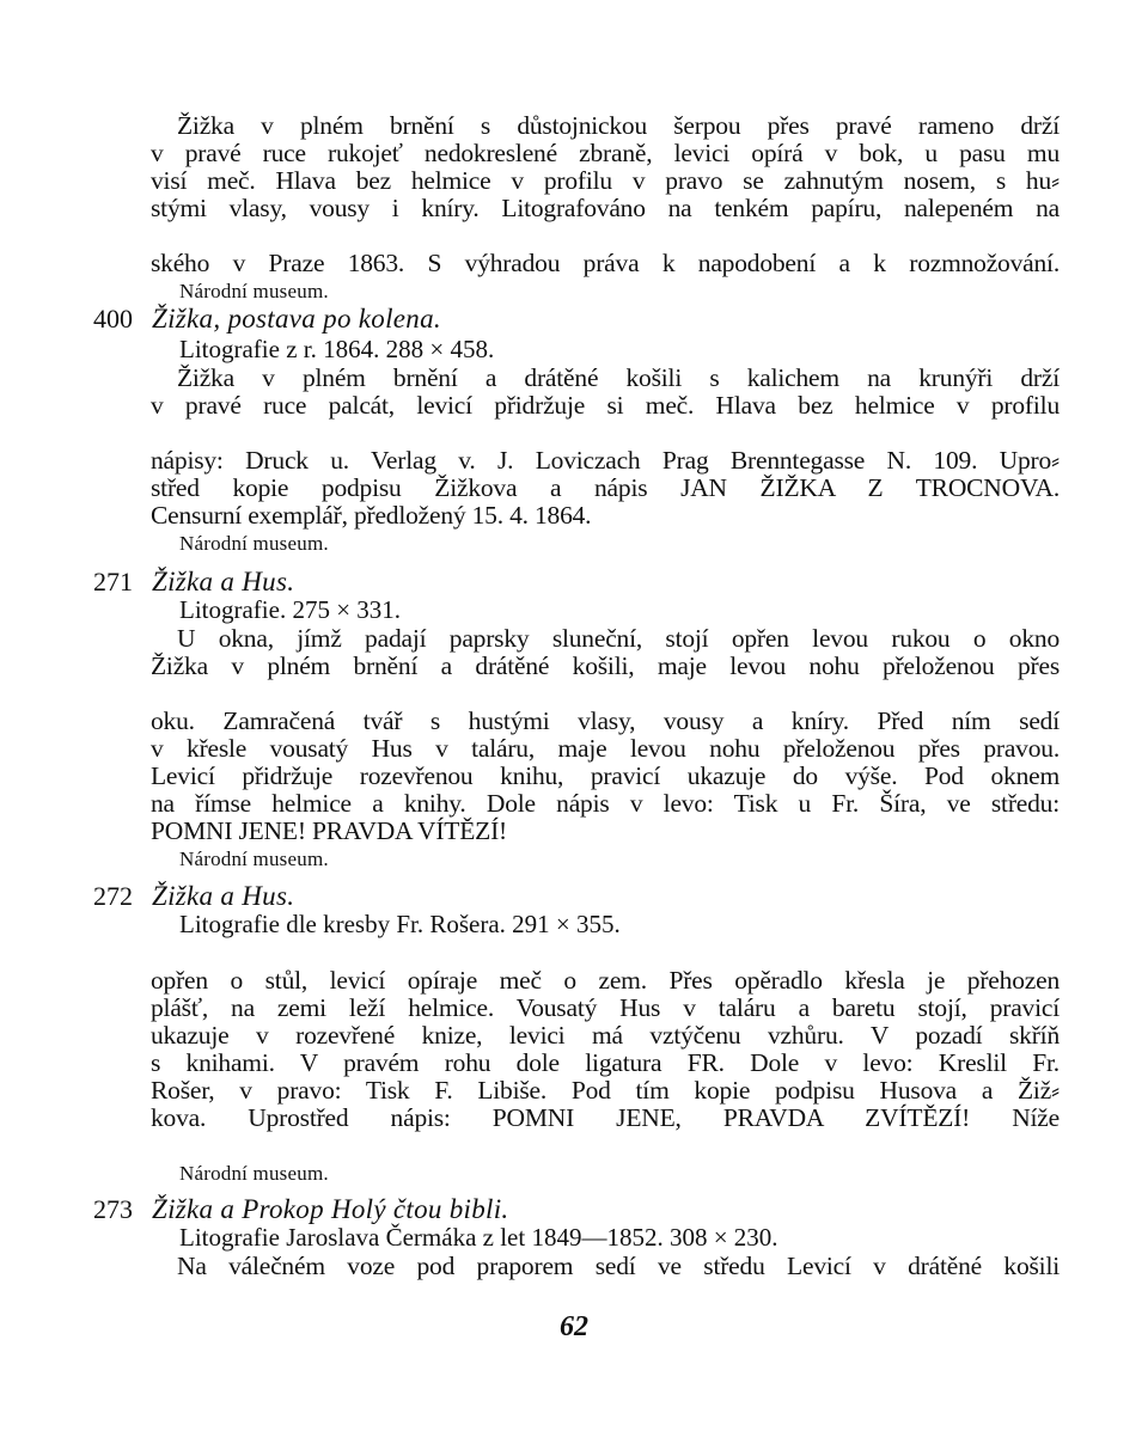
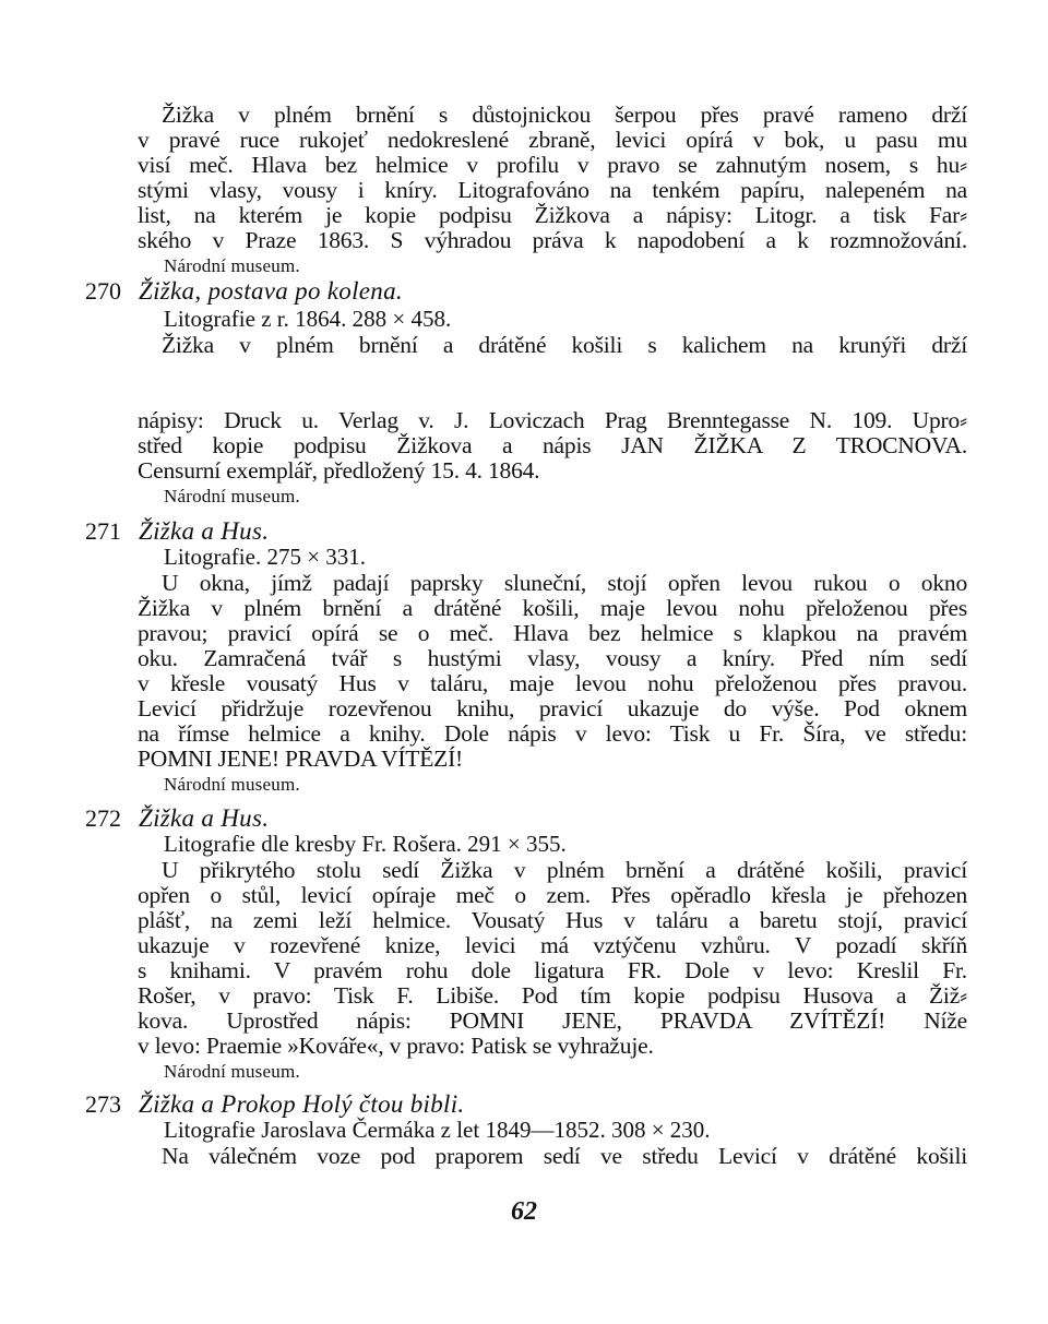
  Žižka v plném brnění s důstojnickou šerpou přes pravé rameno drží
  v pravé ruce rukojeť nedokreslené zbraně, levici opírá v bok, u pasu mu
  visí meč. Hlava bez helmice v profilu v pravo se zahnutým nosem, s hu⸗
  stými vlasy, vousy i kníry. Litografováno na tenkém papíru, nalepeném na
+ list, na kterém je kopie podpisu Žižkova a nápisy: Litogr. a tisk Far⸗
  ského v Praze 1863. S výhradou práva k napodobení a k rozmnožování.
  Národní museum.
- 400
+ 270
  Žižka, postava po kolena.
  Litografie z r. 1864. 288 × 458.
  Žižka v plném brnění a drátěné košili s kalichem na krunýři drží
- v pravé ruce palcát, levicí přidržuje si meč. Hlava bez helmice v profilu
  nápisy: Druck u. Verlag v. J. Loviczach Prag Brenntegasse N. 109. Upro⸗
  střed kopie podpisu Žižkova a nápis JAN ŽIŽKA Z TROCNOVA.
  Censurní exemplář, předložený 15. 4. 1864.
  Národní museum.
  271
  Žižka a Hus.
  Litografie. 275 × 331.
  U okna, jímž padají paprsky sluneční, stojí opřen levou rukou o okno
  Žižka v plném brnění a drátěné košili, maje levou nohu přeloženou přes
+ pravou; pravicí opírá se o meč. Hlava bez helmice s klapkou na pravém
  oku. Zamračená tvář s hustými vlasy, vousy a kníry. Před ním sedí
  v křesle vousatý Hus v taláru, maje levou nohu přeloženou přes pravou.
  Levicí přidržuje rozevřenou knihu, pravicí ukazuje do výše. Pod oknem
  na římse helmice a knihy. Dole nápis v levo: Tisk u Fr. Šíra, ve středu:
  POMNI JENE! PRAVDA VÍTĚZÍ!
  Národní museum.
  272
  Žižka a Hus.
  Litografie dle kresby Fr. Rošera. 291 × 355.
+ U přikrytého stolu sedí Žižka v plném brnění a drátěné košili, pravicí
  opřen o stůl, levicí opíraje meč o zem. Přes opěradlo křesla je přehozen
  plášť, na zemi leží helmice. Vousatý Hus v taláru a baretu stojí, pravicí
  ukazuje v rozevřené knize, levici má vztýčenu vzhůru. V pozadí skříň
  s knihami. V pravém rohu dole ligatura FR. Dole v levo: Kreslil Fr.
  Rošer, v pravo: Tisk F. Libiše. Pod tím kopie podpisu Husova a Žiž⸗
  kova. Uprostřed nápis: POMNI JENE, PRAVDA ZVÍTĚZÍ! Níže
+ v levo: Praemie »Kováře«, v pravo: Patisk se vyhražuje.
  Národní museum.
  273
  Žižka a Prokop Holý čtou bibli.
  Litografie Jaroslava Čermáka z let 1849—1852. 308 × 230.
  Na válečném voze pod praporem sedí ve středu Levicí v drátěné košili
  62
